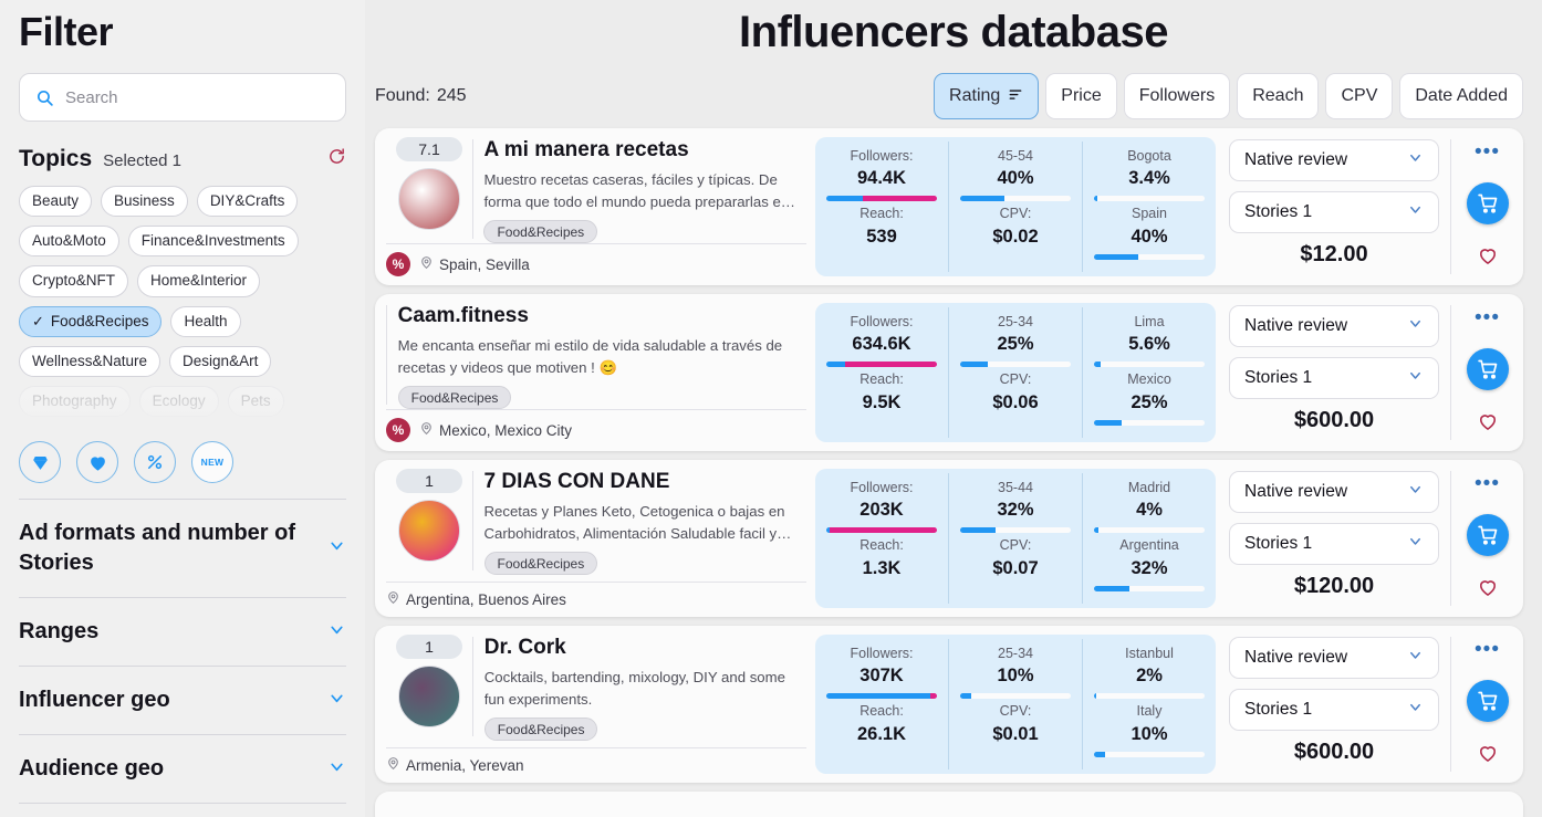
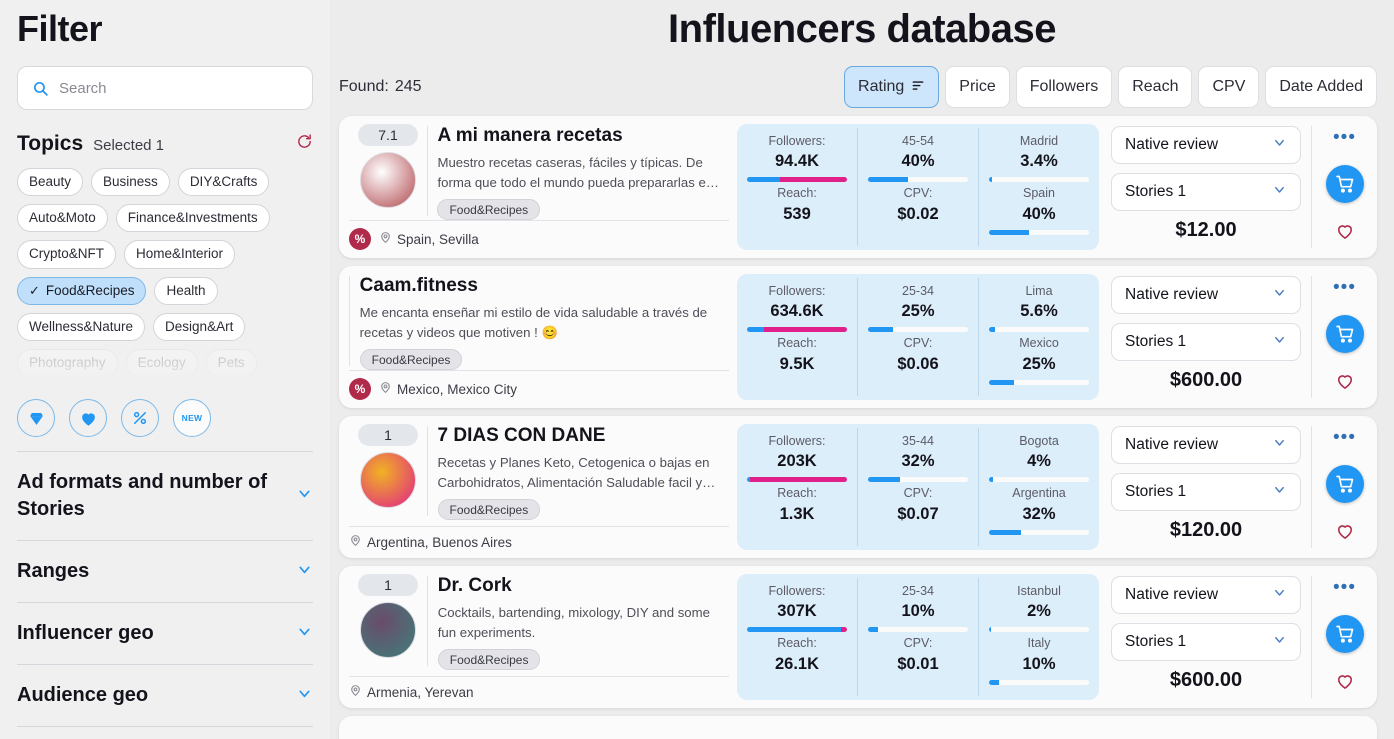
  Filter
  Search
  Topics
  Selected 1
  Beauty
  Business
  DIY&Crafts
  Auto&Moto
  Finance&Investments
  Crypto&NFT
  Home&Interior
  ✓
  Food&Recipes
  Health
  Wellness&Nature
  Design&Art
  NEW
  Ad formats and number of Stories
  Ranges
  Influencer geo
  Audience geo
  Influencers database
  Found: 245
  Rating
  Price
  Followers
  Reach
  CPV
  Date Added
  7.1
  A mi manera recetas
  Muestro recetas caseras, fáciles y típicas. De forma que todo el mundo pueda prepararlas en
  Food&Recipes
  %
  Spain, Sevilla
  Followers:
  94.4K
  Reach:
  539
  45-54
  40%
  CPV:
  $0.02
- Bogota
+ Madrid
  3.4%
  Spain
  40%
  Native review
  Stories 1
  $12.00
  •••
  Caam.fitness
  Me encanta enseñar mi estilo de vida saludable a través de recetas y videos que motiven ! 😊
  Food&Recipes
  %
  Mexico, Mexico City
  Followers:
  634.6K
  Reach:
  9.5K
  25-34
  25%
  CPV:
  $0.06
  Lima
  5.6%
  Mexico
  25%
  Native review
  Stories 1
  $600.00
  •••
  1
  7 DIAS CON DANE
  Recetas y Planes Keto, Cetogenica o bajas en Carbohidratos, Alimentación Saludable facil y…
  Food&Recipes
  Argentina, Buenos Aires
  Followers:
  203K
  Reach:
  1.3K
  35-44
  32%
  CPV:
  $0.07
- Madrid
+ Bogota
  4%
  Argentina
  32%
  Native review
  Stories 1
  $120.00
  •••
  1
  Dr. Cork
  Cocktails, bartending, mixology, DIY and some fun experiments.
  Food&Recipes
  Armenia, Yerevan
  Followers:
  307K
  Reach:
  26.1K
  25-34
  10%
  CPV:
  $0.01
  Istanbul
  2%
  Italy
  10%
  Native review
  Stories 1
  $600.00
  •••
